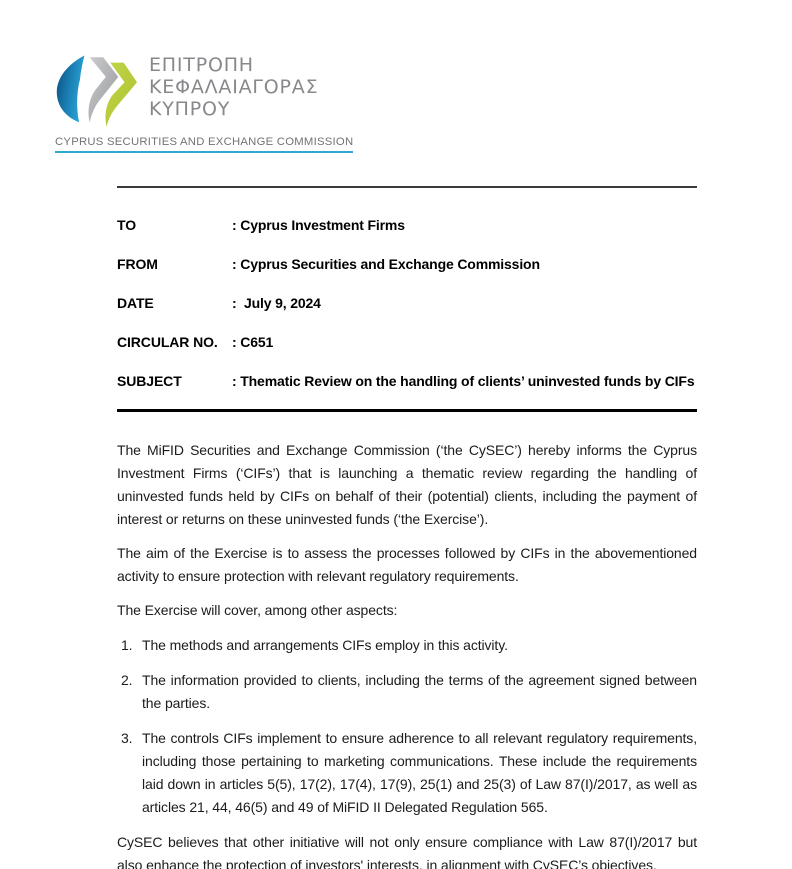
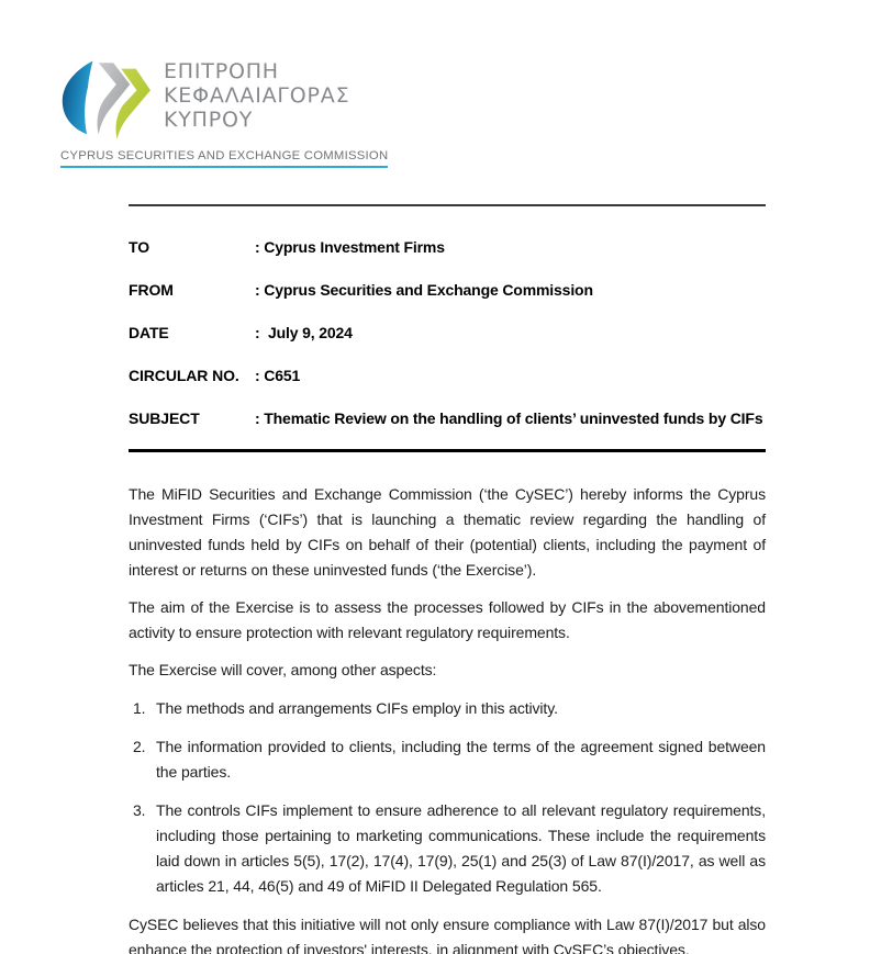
  ΕΠΙΤΡΟΠΗ
  ΚΕΦΑΛΑΙΑΓΟΡΑΣ
  ΚΥΠΡΟΥ
  CYPRUS SECURITIES AND EXCHANGE COMMISSION
  TO
  : Cyprus Investment Firms
  FROM
  : Cyprus Securities and Exchange Commission
  DATE
  : July 9, 2024
  CIRCULAR NO.
  : C651
  SUBJECT
  : Thematic Review on the handling of clients’ uninvested funds by CIFs
  The MiFID Securities and Exchange Commission (‘the CySEC’) hereby informs the Cyprus Investment Firms (‘CIFs’) that is launching a thematic review regarding the handling of uninvested funds held by CIFs on behalf of their (potential) clients, including the payment of interest or returns on these uninvested funds (‘the Exercise’).
  The aim of the Exercise is to assess the processes followed by CIFs in the abovementioned activity to ensure protection with relevant regulatory requirements.
  The Exercise will cover, among other aspects:
  1.
  The methods and arrangements CIFs employ in this activity.
  2.
  The information provided to clients, including the terms of the agreement signed between the parties.
  3.
  The controls CIFs implement to ensure adherence to all relevant regulatory requirements, including those pertaining to marketing communications. These include the requirements laid down in articles 5(5), 17(2), 17(4), 17(9), 25(1) and 25(3) of Law 87(I)/2017, as well as articles 21, 44, 46(5) and 49 of MiFID II Delegated Regulation 565.
- CySEC believes that other initiative will not only ensure compliance with Law 87(I)/2017 but also enhance the protection of investors' interests, in alignment with CySEC’s objectives.
+ CySEC believes that this initiative will not only ensure compliance with Law 87(I)/2017 but also enhance the protection of investors' interests, in alignment with CySEC’s objectives.
